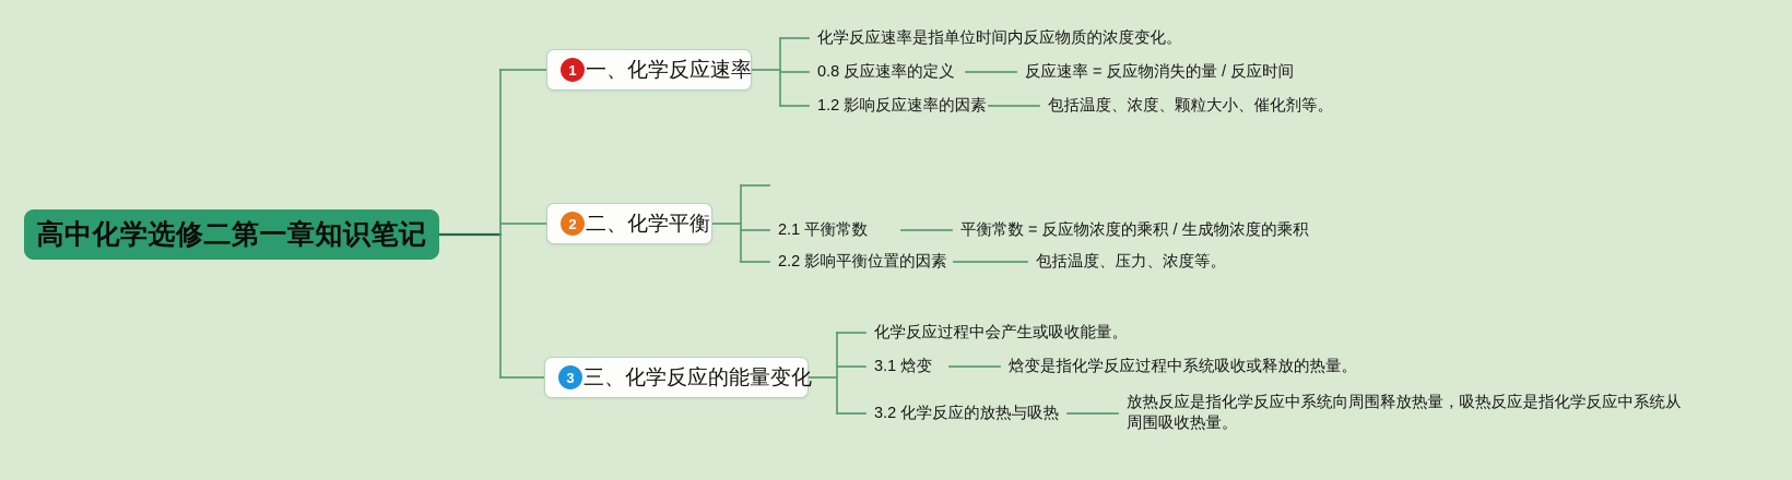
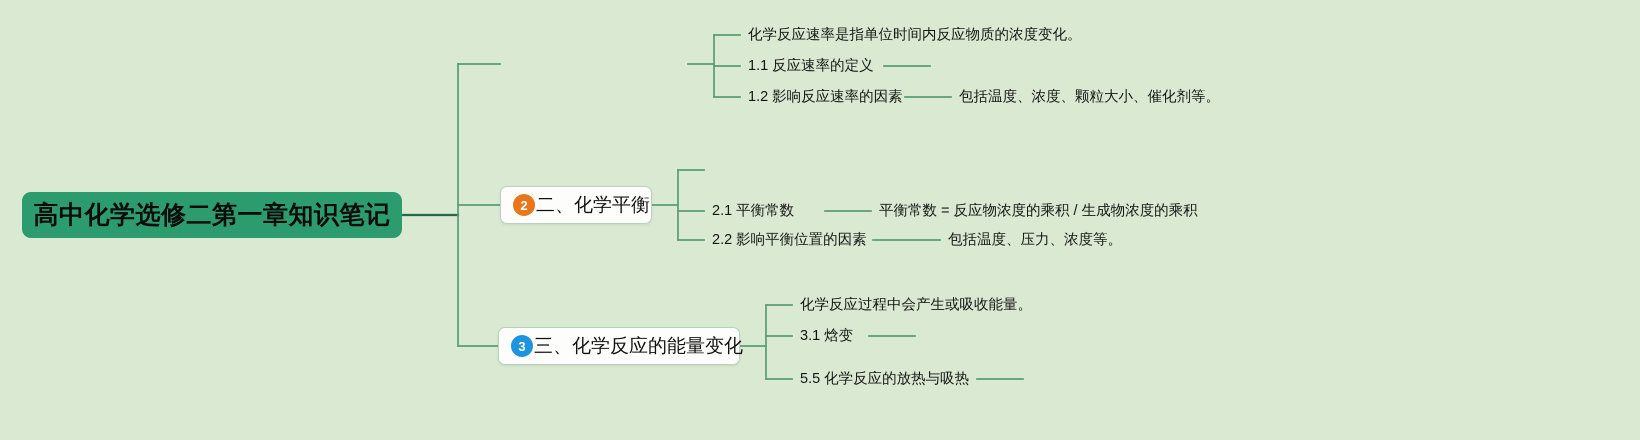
  高中化学选修二第一章知识笔记
- 1
- 一、化学反应速率
  化学反应速率是指单位时间内反应物质的浓度变化。
- 0.8 反应速率的定义
+ 1.1 反应速率的定义
- 反应速率 = 反应物消失的量 / 反应时间
  1.2 影响反应速率的因素
  包括温度、浓度、颗粒大小、催化剂等。
  2
  二、化学平衡
  2.1 平衡常数
  平衡常数 = 反应物浓度的乘积 / 生成物浓度的乘积
  2.2 影响平衡位置的因素
  包括温度、压力、浓度等。
  3
  三、化学反应的能量变化
  化学反应过程中会产生或吸收能量。
  3.1 焓变
- 焓变是指化学反应过程中系统吸收或释放的热量。
- 3.2 化学反应的放热与吸热
+ 5.5 化学反应的放热与吸热
- 放热反应是指化学反应中系统向周围释放热量，吸热反应是指化学反应中系统从
- 周围吸收热量。
